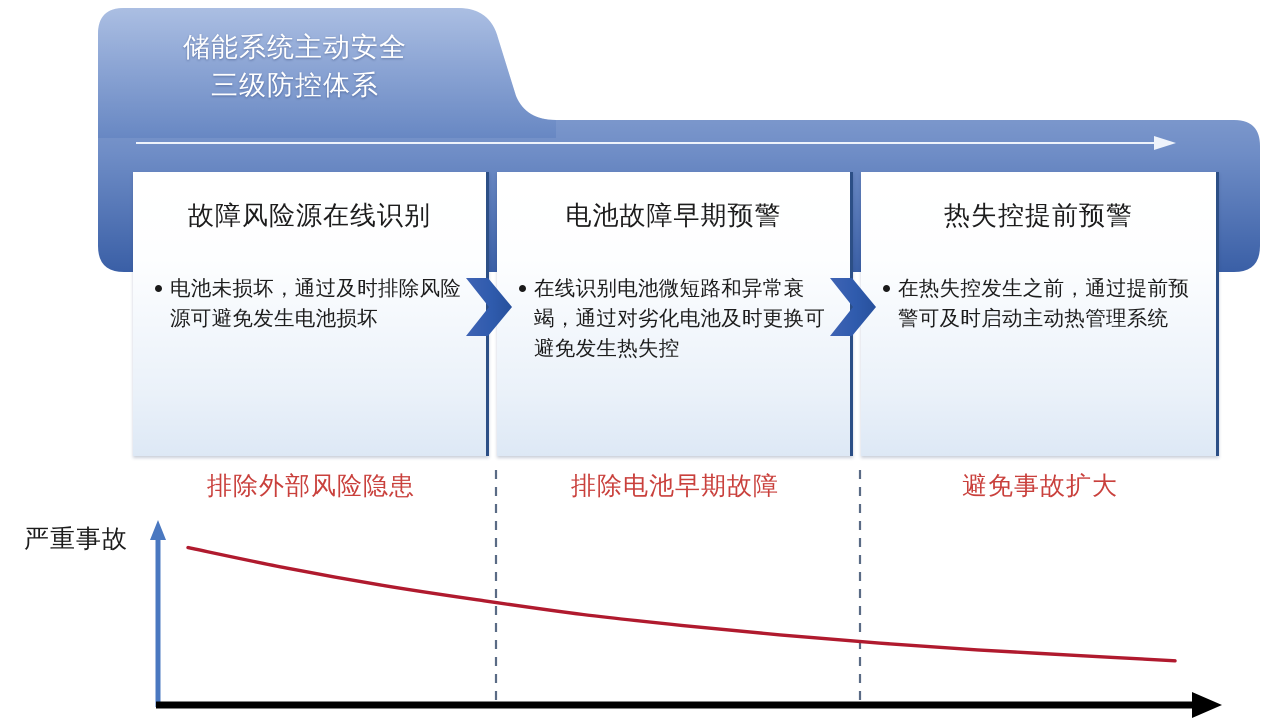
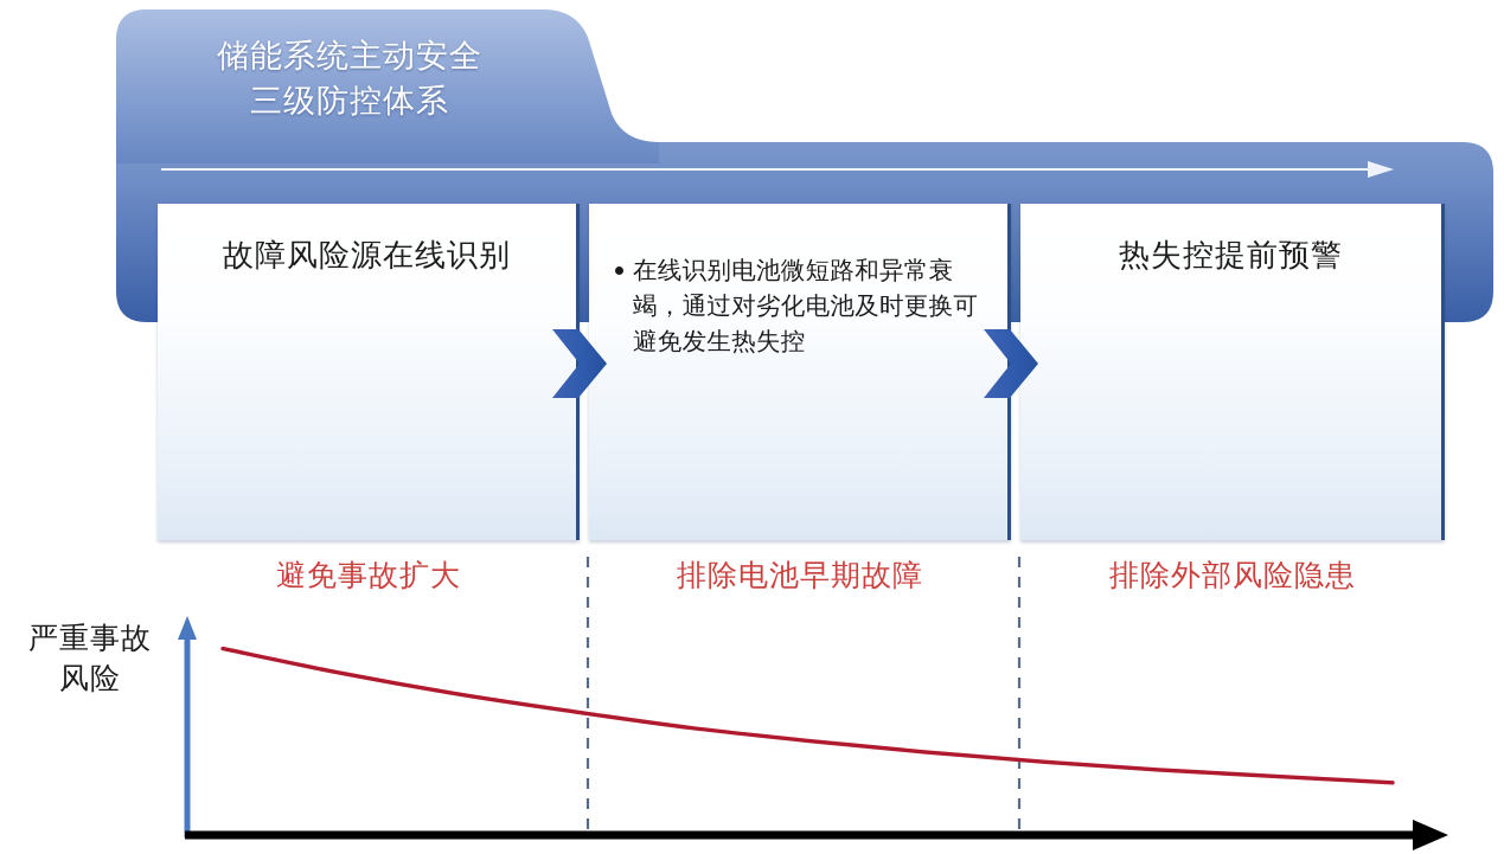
  储能系统主动安全
  三级防控体系
  故障风险源在线识别
- 电池未损坏，通过及时排除风险源可避免发生电池损坏
- 电池故障早期预警
  在线识别电池微短路和异常衰竭，通过对劣化电池及时更换可避免发生热失控
  热失控提前预警
- 在热失控发生之前，通过提前预警可及时启动主动热管理系统
- 排除外部风险隐患
+ 避免事故扩大
  排除电池早期故障
- 避免事故扩大
+ 排除外部风险隐患
  严重事故
+ 风险
